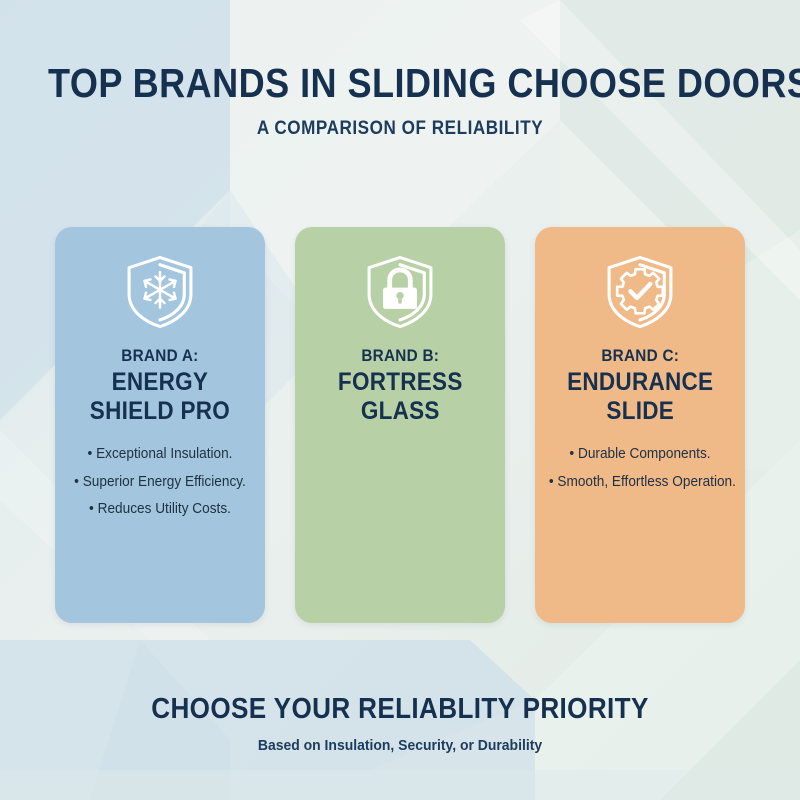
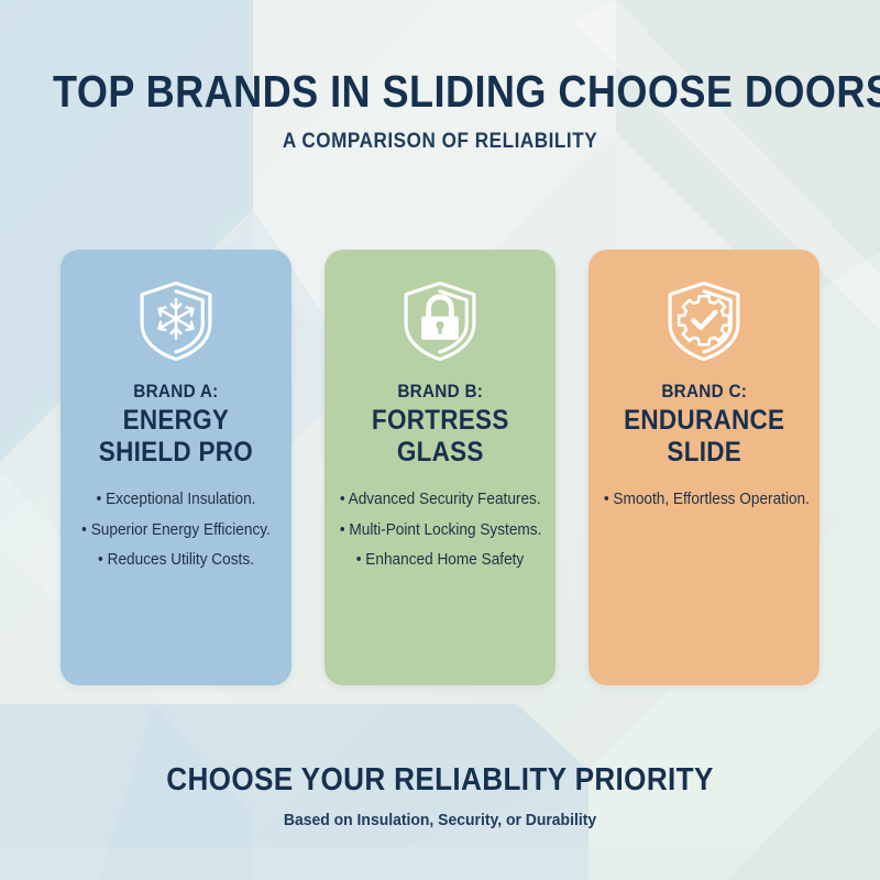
  TOP BRANDS IN SLIDING CHOOSE DOORS
  A COMPARISON OF RELIABILITY
  BRAND A:
  ENERGY
  SHIELD PRO
  • Exceptional Insulation.
  • Superior Energy Efficiency.
  • Reduces Utility Costs.
  BRAND B:
  FORTRESS
  GLASS
+ • Advanced Security Features.
+ • Multi-Point Locking Systems.
+ • Enhanced Home Safety
  BRAND C:
  ENDURANCE
  SLIDE
- • Durable Components.
  • Smooth, Effortless Operation.
  CHOOSE YOUR RELIABLITY PRIORITY
  Based on Insulation, Security, or Durability
